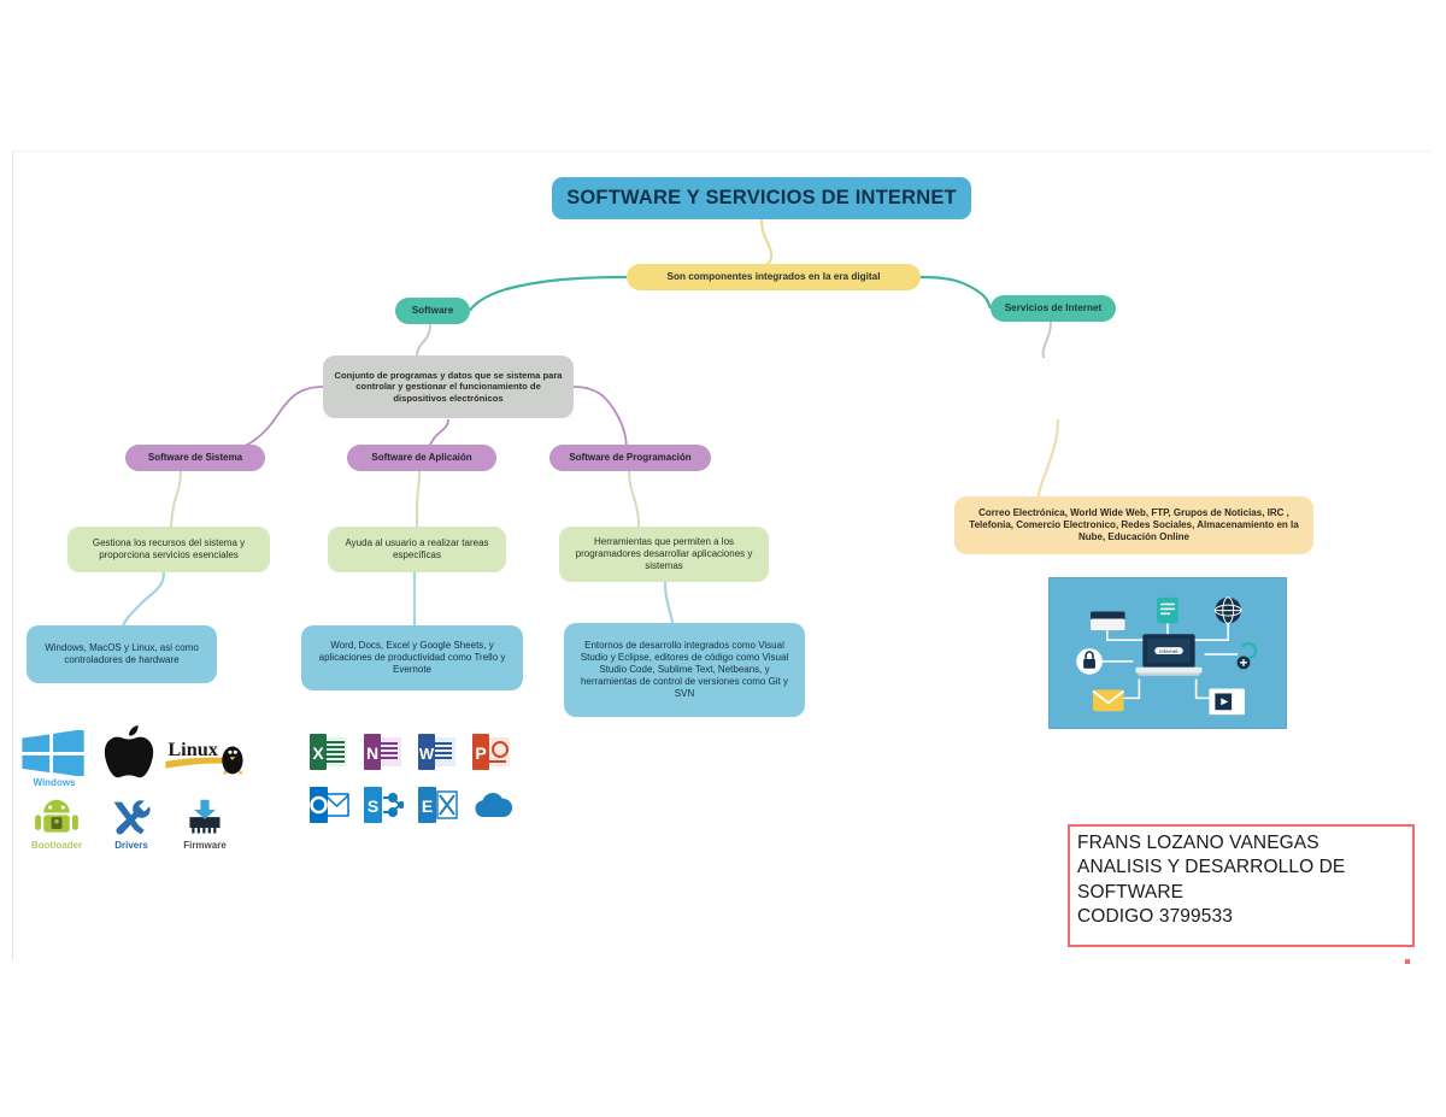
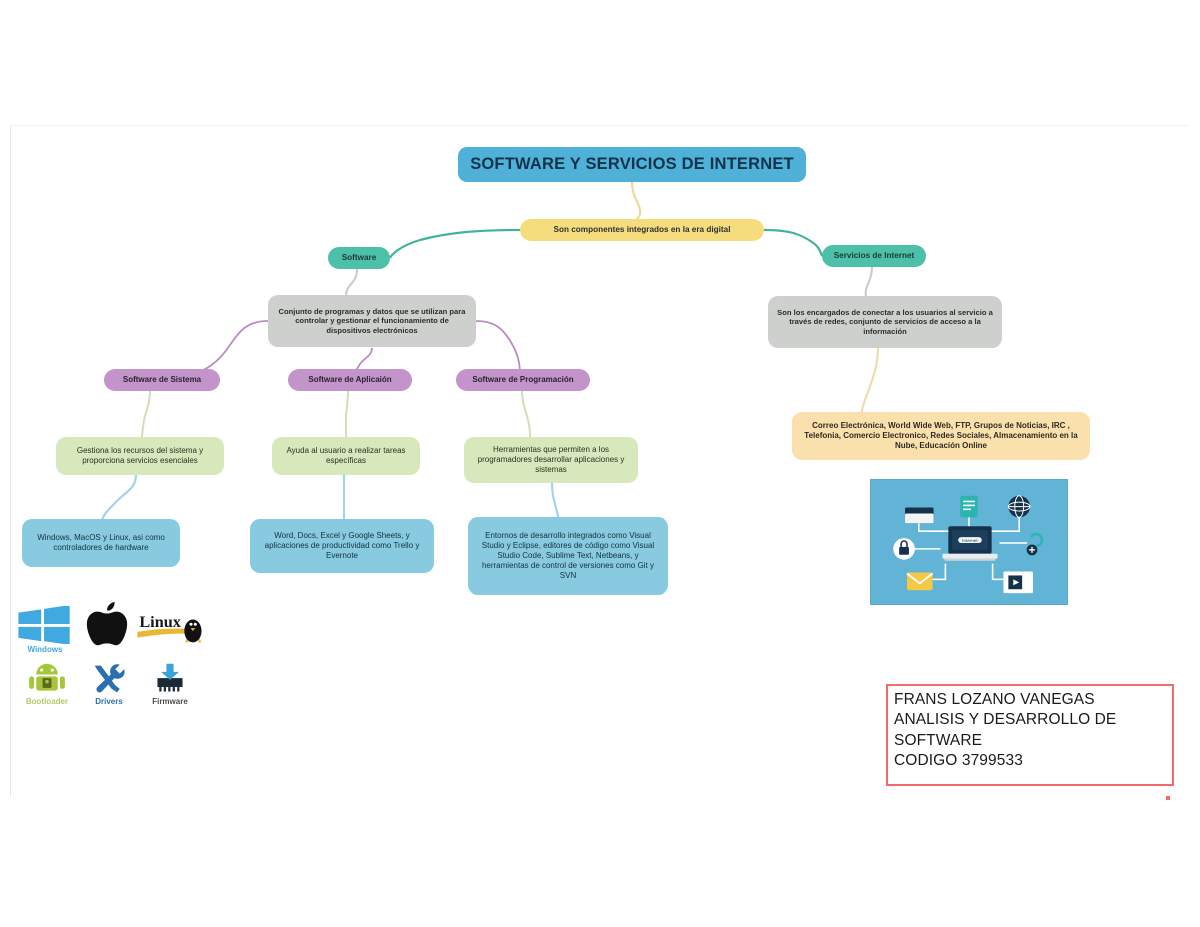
  SOFTWARE Y SERVICIOS DE INTERNET
  Son componentes integrados en la era digital
  Software
  Servicios de Internet
- Conjunto de programas y datos que se sistema para controlar y gestionar el funcionamiento de dispositivos electrónicos
+ Conjunto de programas y datos que se utilizan para controlar y gestionar el funcionamiento de dispositivos electrónicos
+ Son los encargados de conectar a los usuarios al servicio a través de redes, conjunto de servicios de acceso a la información
  Software de Sistema
  Software de Aplicaión
  Software de Programación
  Gestiona los recursos del sistema y proporciona servicios esenciales
  Ayuda al usuario a realizar tareas específicas
  Herramientas que permiten a los programadores desarrollar aplicaciones y sistemas
  Windows, MacOS y Linux, asi como controladores de hardware
  Word, Docs, Excel y Google Sheets, y aplicaciones de productividad como Trello y Evernote
  Entornos de desarrollo integrados como Visual Studio y Eclipse, editores de código como Visual Studio Code, Sublime Text, Netbeans, y herramientas de control de versiones como Git y SVN
  Correo Electrónica, World Wide Web, FTP, Grupos de Noticias, IRC , Telefonia, Comercio Electronico, Redes Sociales, Almacenamiento en la Nube, Educación Online
  Windows
  Linux
  Bootloader
  Drivers
  Firmware
- X
- N
- W
- P
- S
- E
  FRANS LOZANO VANEGAS
  ANALISIS Y DESARROLLO DE
  SOFTWARE
  CODIGO 3799533
